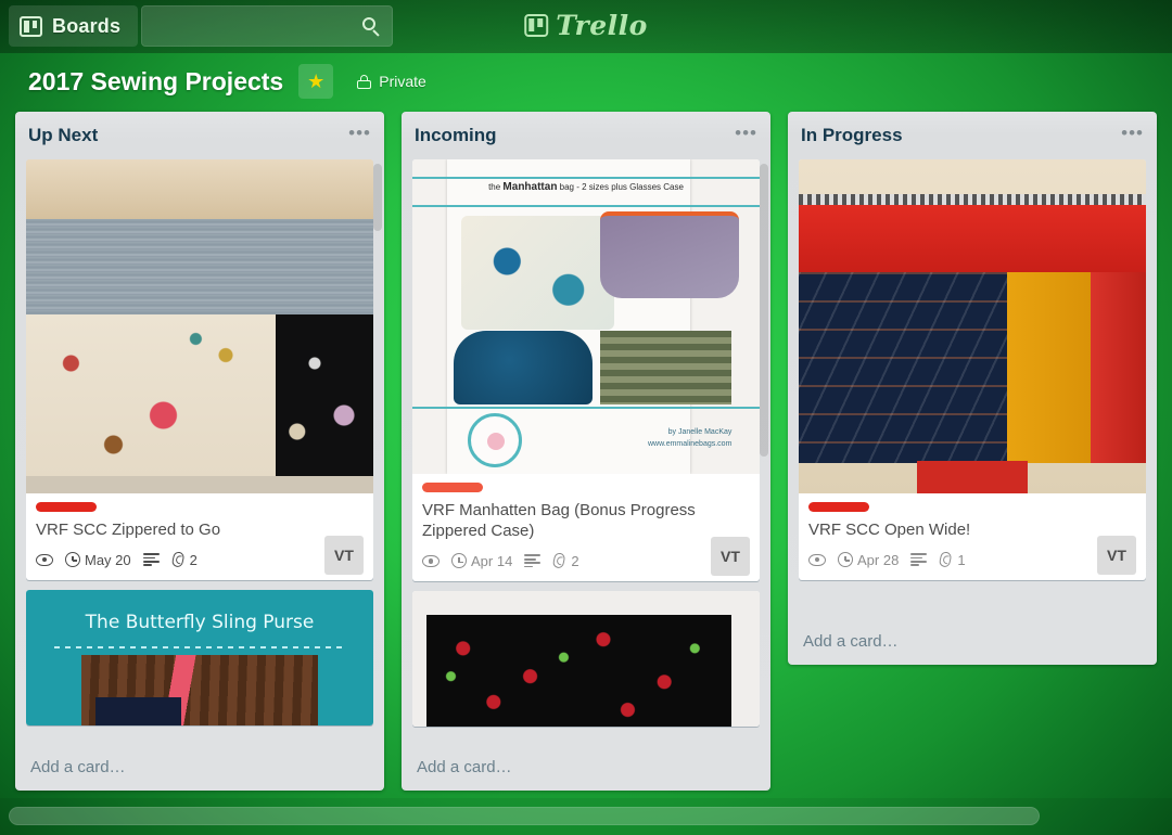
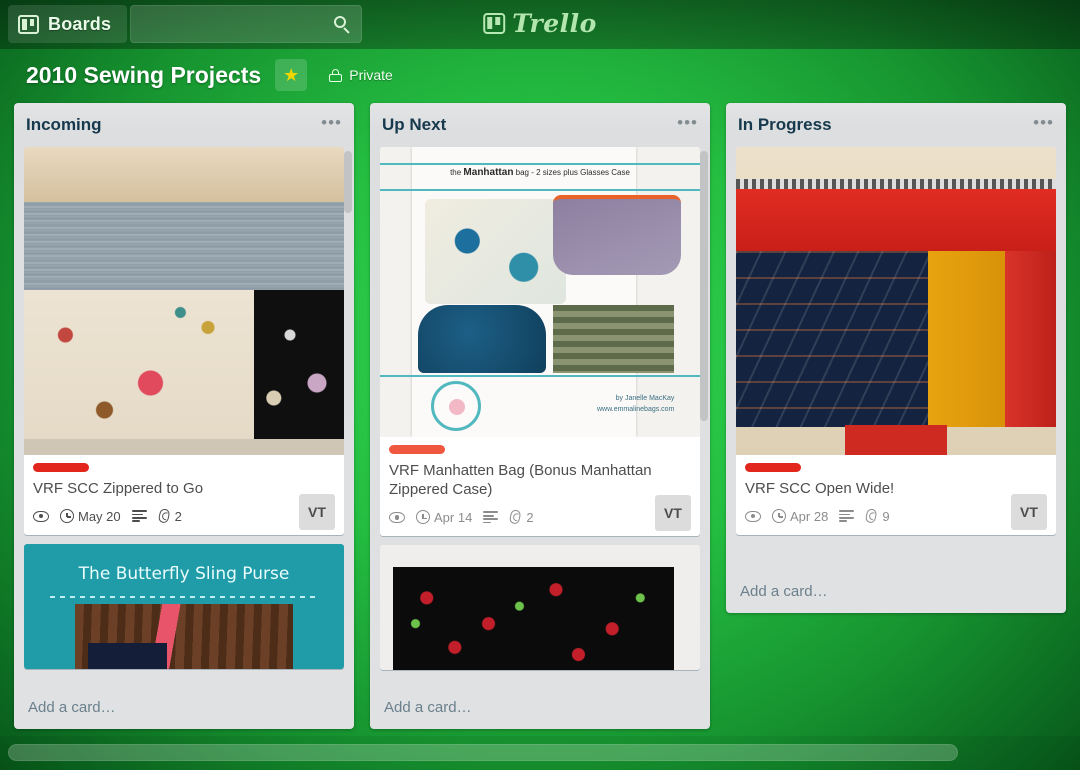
  Boards
  Trello
- 2017 Sewing Projects
+ 2010 Sewing Projects
  ★
  Private
- Up Next
+ Incoming
  •••
  VRF SCC Zippered to Go
  May 20
  2
  VT
  The Butterfly Sling Purse
  Add a card…
- Incoming
+ Up Next
  •••
  the Manhattan bag - 2 sizes plus Glasses Case
- VRF Manhatten Bag (Bonus Progress Zippered Case)
+ VRF Manhatten Bag (Bonus Manhattan Zippered Case)
  Apr 14
  2
  VT
  Add a card…
  In Progress
  •••
  VRF SCC Open Wide!
  Apr 28
- 1
+ 9
  VT
  Add a card…
